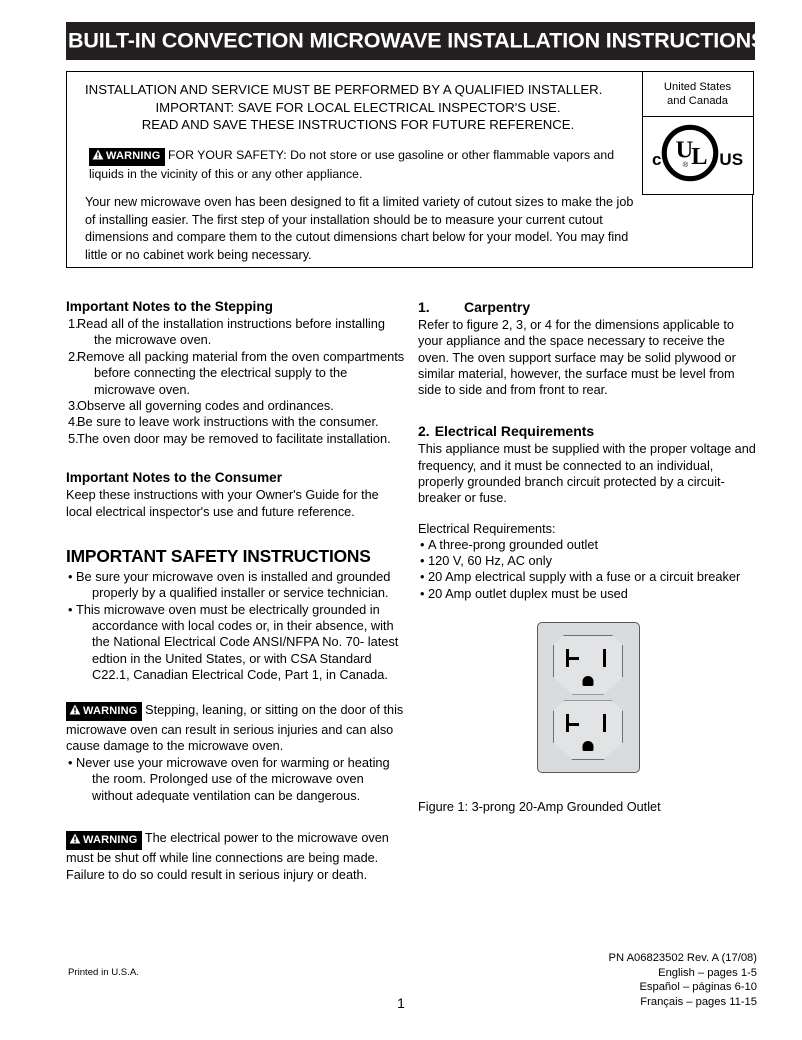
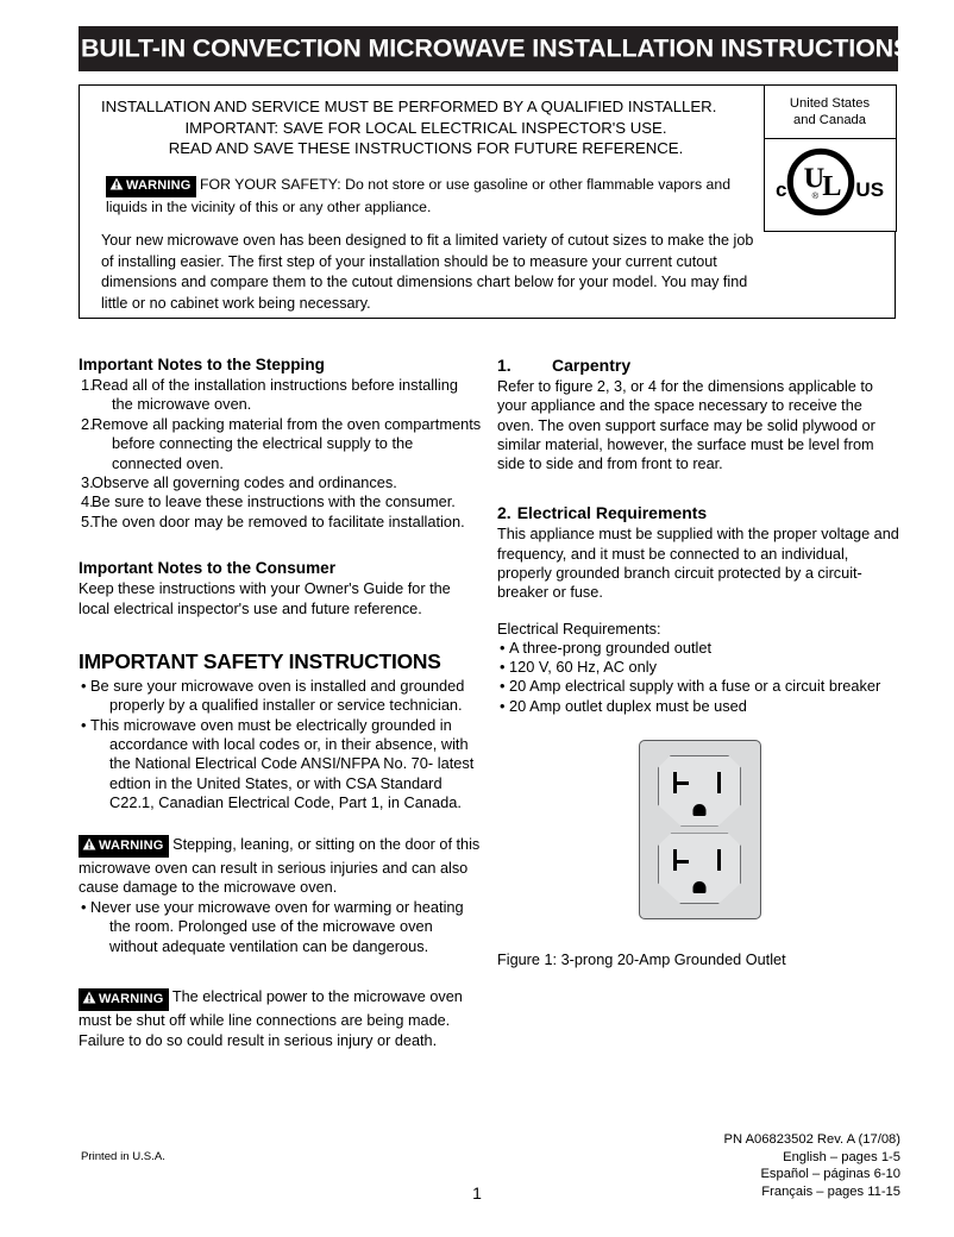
  BUILT-IN CONVECTION MICROWAVE INSTALLATION INSTRUCTION
  INSTALLATION AND SERVICE MUST BE PERFORMED BY A QUALIFIED INSTALLER.
  IMPORTANT: SAVE FOR LOCAL ELECTRICAL INSPECTOR'S USE.
  READ AND SAVE THESE INSTRUCTIONS FOR FUTURE REFERENCE.
  WARNING FOR YOUR SAFETY: Do not store or use gasoline or other flammable vapors and liquids in the vicinity of this or any other appliance.
  Your new microwave oven has been designed to fit a limited variety of cutout sizes to make the job of installing easier. The first step of your installation should be to measure your current cutout dimensions and compare them to the cutout dimensions chart below for your model. You may find little or no cabinet work being necessary.
  United States
  and Canada
  c
  U
  L
  ®
  US
  Important Notes to the Stepping
  1.
  Read all of the installation instructions before installing the microwave oven.
  2.
- Remove all packing material from the oven compartments before connecting the electrical supply to the microwave oven.
+ Remove all packing material from the oven compartments before connecting the electrical supply to the connected oven.
  3.
  Observe all governing codes and ordinances.
  4.
- Be sure to leave work instructions with the consumer.
+ Be sure to leave these instructions with the consumer.
  5.
  The oven door may be removed to facilitate installation.
  Important Notes to the Consumer
  Keep these instructions with your Owner's Guide for the local electrical inspector's use and future reference.
  IMPORTANT SAFETY INSTRUCTIONS
  •
  Be sure your microwave oven is installed and grounded properly by a qualified installer or service technician.
  •
  This microwave oven must be electrically grounded in accordance with local codes or, in their absence, with the National Electrical Code ANSI/NFPA No. 70- latest edtion in the United States, or with CSA Standard C22.1, Canadian Electrical Code, Part 1, in Canada.
  WARNING Stepping, leaning, or sitting on the door of this microwave oven can result in serious injuries and can also cause damage to the microwave oven.
  •
  Never use your microwave oven for warming or heating the room. Prolonged use of the microwave oven without adequate ventilation can be dangerous.
  WARNING The electrical power to the microwave oven must be shut off while line connections are being made. Failure to do so could result in serious injury or death.
  1. Carpentry
  Refer to figure 2, 3, or 4 for the dimensions applicable to your appliance and the space necessary to receive the oven. The oven support surface may be solid plywood or similar material, however, the surface must be level from side to side and from front to rear.
  2. Electrical Requirements
  This appliance must be supplied with the proper voltage and frequency, and it must be connected to an individual, properly grounded branch circuit protected by a circuit-breaker or fuse.
  Electrical Requirements:
  •
  A three-prong grounded outlet
  •
  120 V, 60 Hz, AC only
  •
  20 Amp electrical supply with a fuse or a circuit breaker
  •
  20 Amp outlet duplex must be used
  Figure 1: 3-prong 20-Amp Grounded Outlet
  Printed in U.S.A.
  PN A06823502 Rev. A (17/08)
  English – pages 1-5
  Español – páginas 6-10
  Français – pages 11-15
  1
